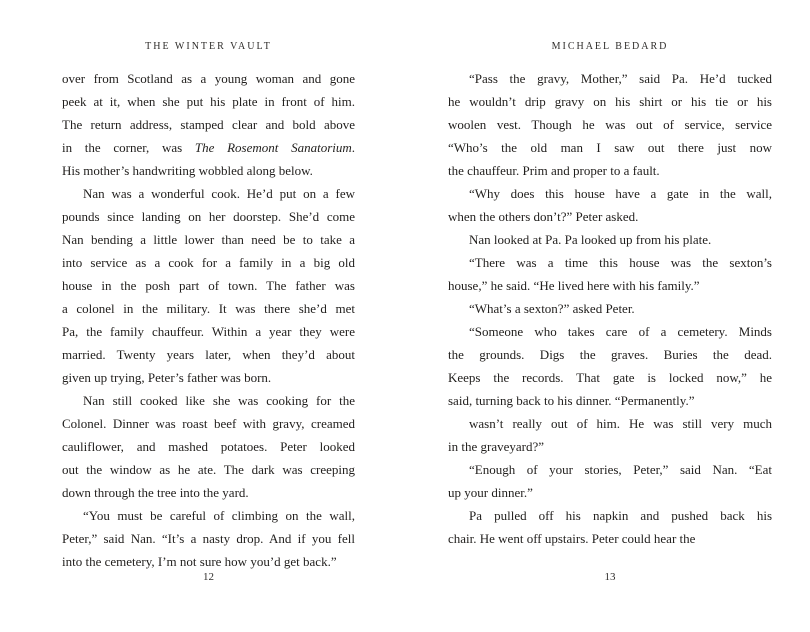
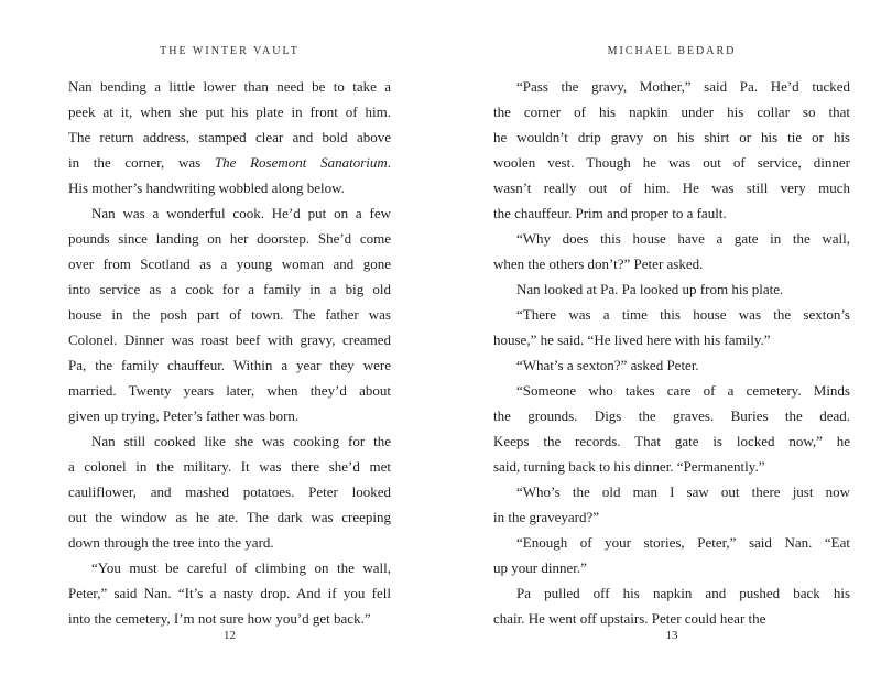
  THE WINTER VAULT
- over from Scotland as a young woman and gone
+ Nan bending a little lower than need be to take a
  peek at it, when she put his plate in front of him.
  The return address, stamped clear and bold above
  in the corner, was The Rosemont Sanatorium.
  His mother’s handwriting wobbled along below.
  Nan was a wonderful cook. He’d put on a few
  pounds since landing on her doorstep. She’d come
- Nan bending a little lower than need be to take a
+ over from Scotland as a young woman and gone
  into service as a cook for a family in a big old
  house in the posh part of town. The father was
- a colonel in the military. It was there she’d met
+ Colonel. Dinner was roast beef with gravy, creamed
  Pa, the family chauffeur. Within a year they were
  married. Twenty years later, when they’d about
  given up trying, Peter’s father was born.
  Nan still cooked like she was cooking for the
- Colonel. Dinner was roast beef with gravy, creamed
+ a colonel in the military. It was there she’d met
  cauliflower, and mashed potatoes. Peter looked
  out the window as he ate. The dark was creeping
  down through the tree into the yard.
  “You must be careful of climbing on the wall,
  Peter,” said Nan. “It’s a nasty drop. And if you fell
  into the cemetery, I’m not sure how you’d get back.”
  12
  MICHAEL BEDARD
  “Pass the gravy, Mother,” said Pa. He’d tucked
+ the corner of his napkin under his collar so that
  he wouldn’t drip gravy on his shirt or his tie or his
- woolen vest. Though he was out of service, service
+ woolen vest. Though he was out of service, dinner
- “Who’s the old man I saw out there just now
+ wasn’t really out of him. He was still very much
  the chauffeur. Prim and proper to a fault.
  “Why does this house have a gate in the wall,
  when the others don’t?” Peter asked.
  Nan looked at Pa. Pa looked up from his plate.
  “There was a time this house was the sexton’s
  house,” he said. “He lived here with his family.”
  “What’s a sexton?” asked Peter.
  “Someone who takes care of a cemetery. Minds
  the grounds. Digs the graves. Buries the dead.
  Keeps the records. That gate is locked now,” he
  said, turning back to his dinner. “Permanently.”
- wasn’t really out of him. He was still very much
+ “Who’s the old man I saw out there just now
  in the graveyard?”
  “Enough of your stories, Peter,” said Nan. “Eat
  up your dinner.”
  Pa pulled off his napkin and pushed back his
  chair. He went off upstairs. Peter could hear the
  13
